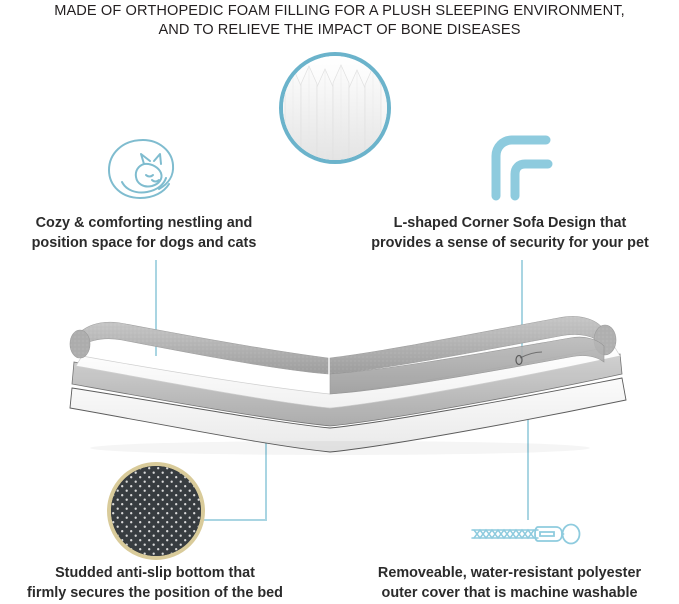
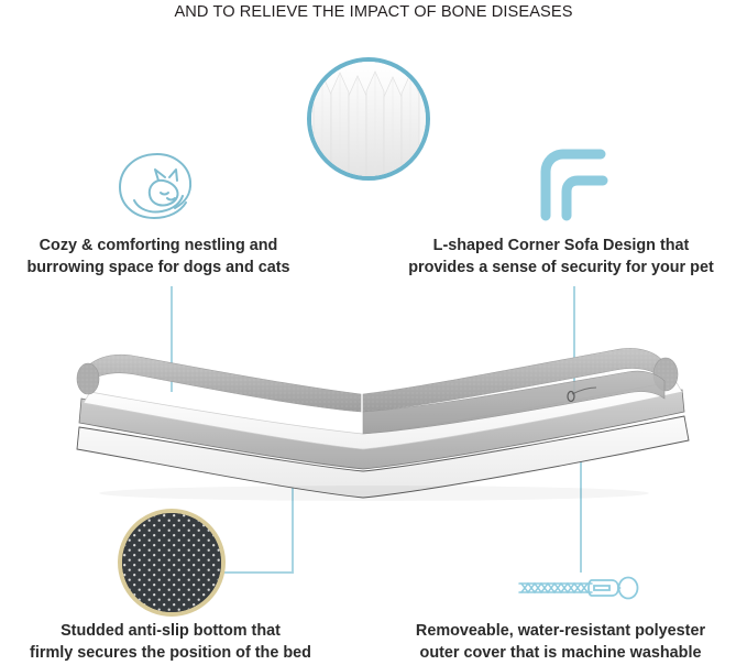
- MADE OF ORTHOPEDIC FOAM FILLING FOR A PLUSH SLEEPING ENVIRONMENT,
  AND TO RELIEVE THE IMPACT OF BONE DISEASES
  Cozy & comforting nestling and
- position space for dogs and cats
+ burrowing space for dogs and cats
  L-shaped Corner Sofa Design that
  provides a sense of security for your pet
  Studded anti-slip bottom that
  firmly secures the position of the bed
  Removeable, water-resistant polyester
  outer cover that is machine washable
